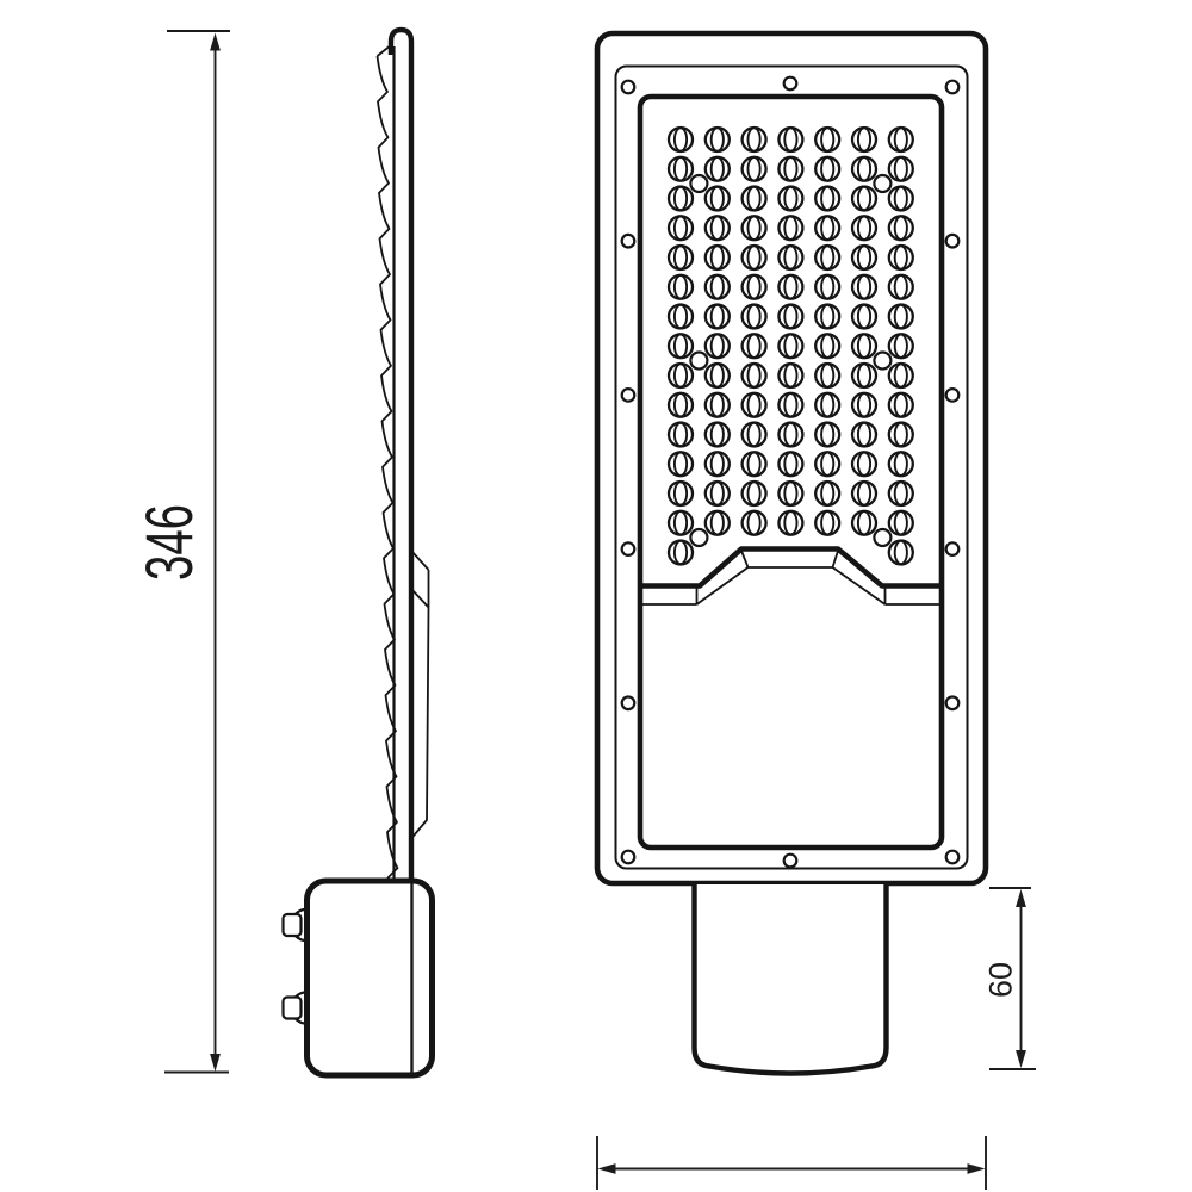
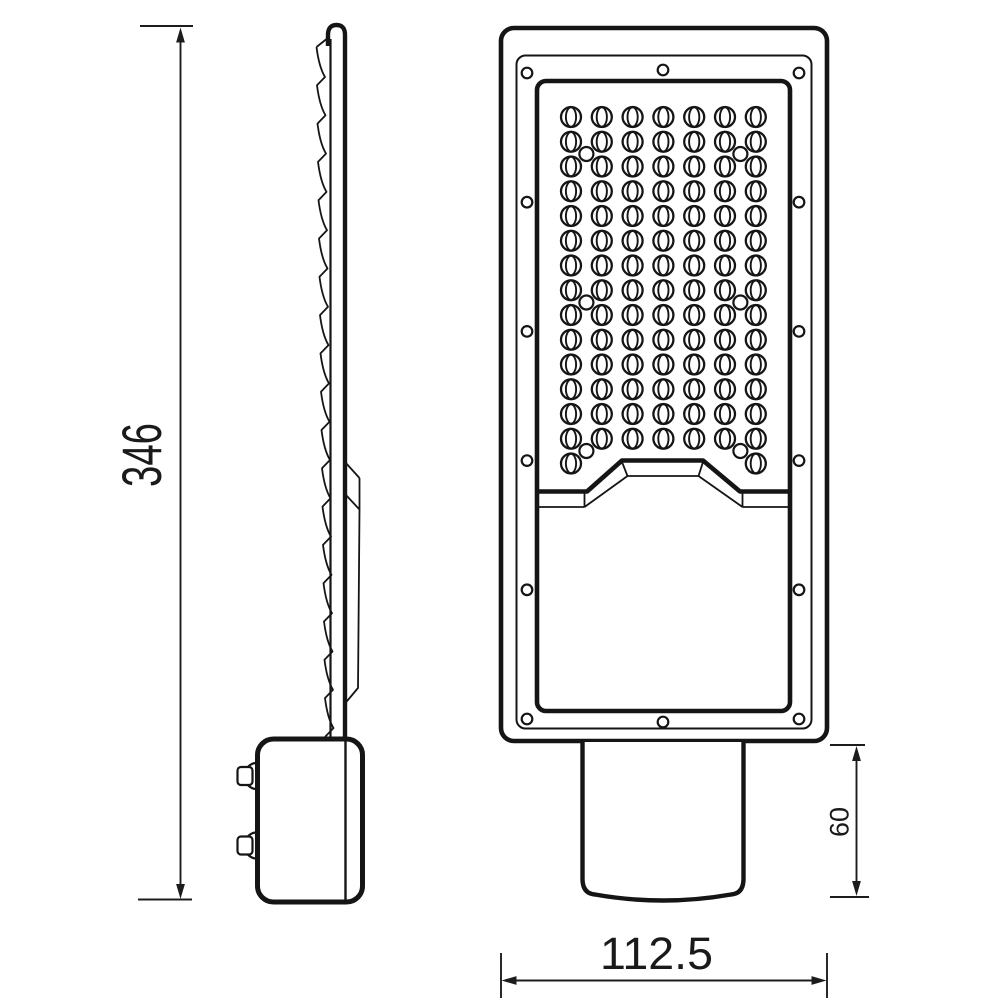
+ 112.5
